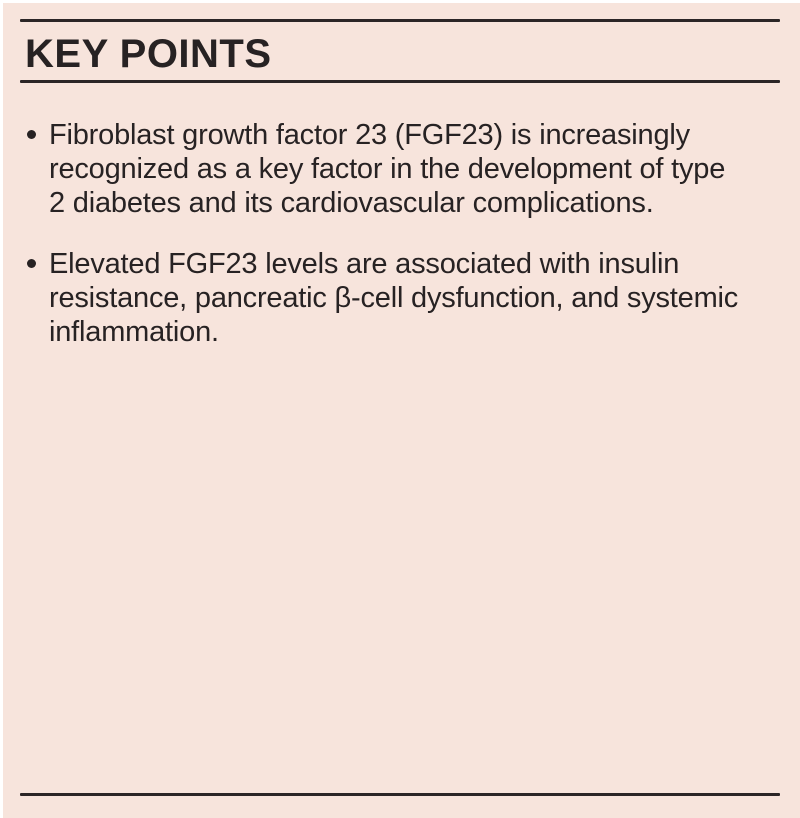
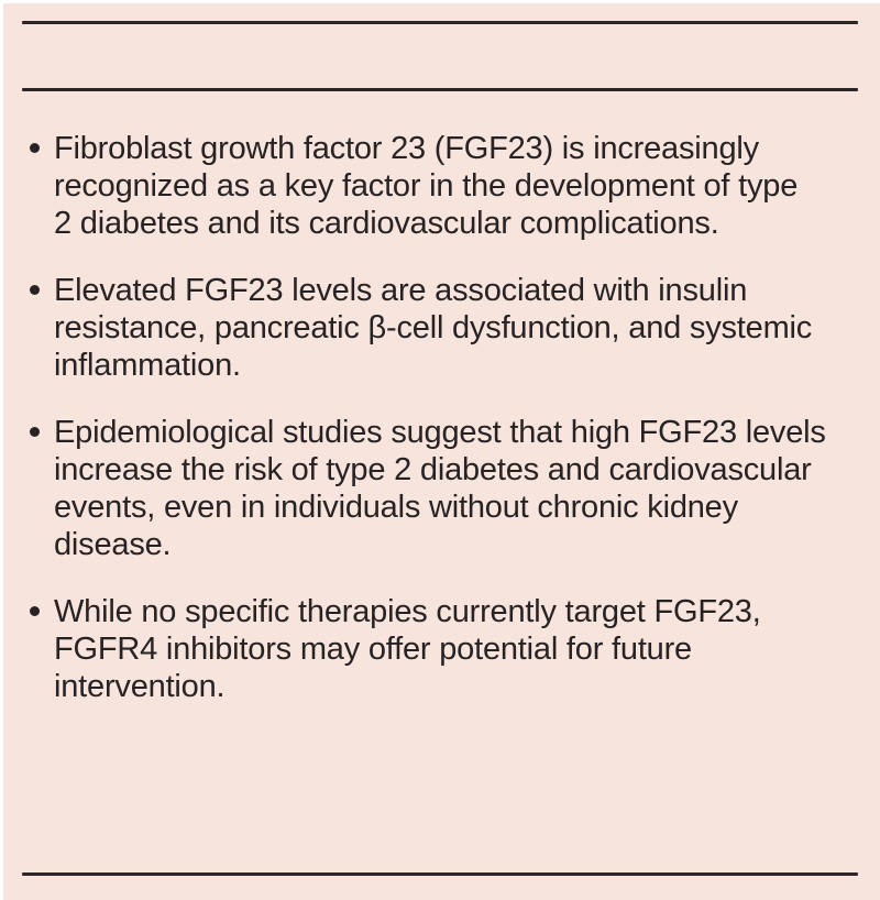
- KEY POINTS
  Fibroblast growth factor 23 (FGF23) is increasingly
  recognized as a key factor in the development of type
  2 diabetes and its cardiovascular complications.
  Elevated FGF23 levels are associated with insulin
  resistance, pancreatic β-cell dysfunction, and systemic
  inflammation.
+ Epidemiological studies suggest that high FGF23 levels
+ increase the risk of type 2 diabetes and cardiovascular
+ events, even in individuals without chronic kidney
+ disease.
+ While no specific therapies currently target FGF23,
+ FGFR4 inhibitors may offer potential for future
+ intervention.
